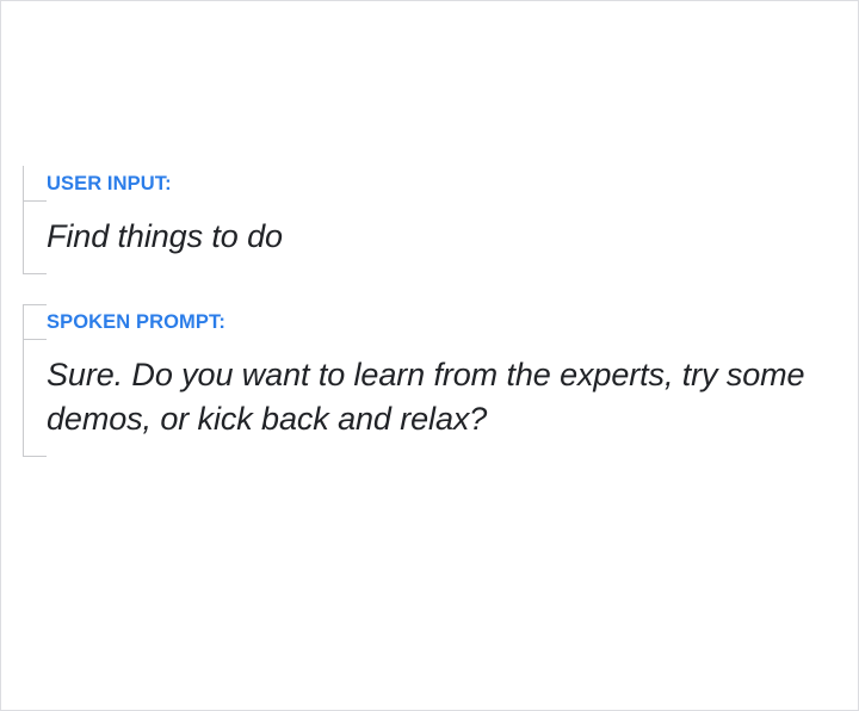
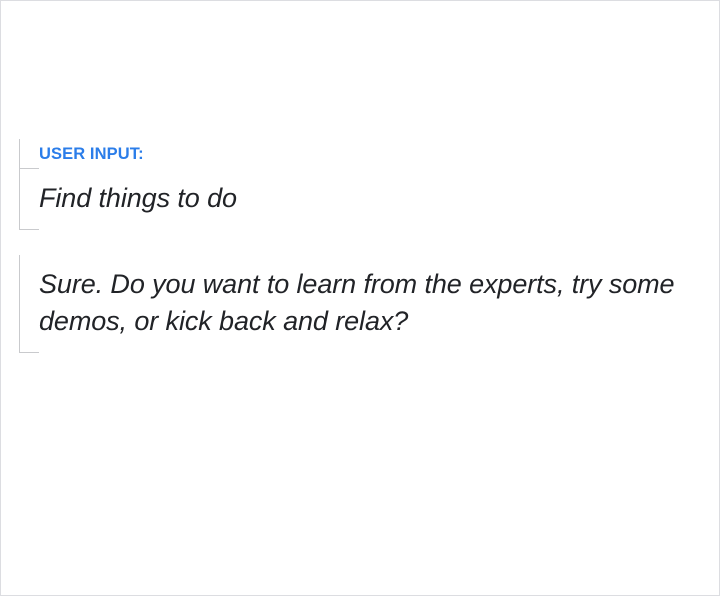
  USER INPUT:
  Find things to do
- SPOKEN PROMPT:
  Sure. Do you want to learn from the experts, try some demos, or kick back and relax?
